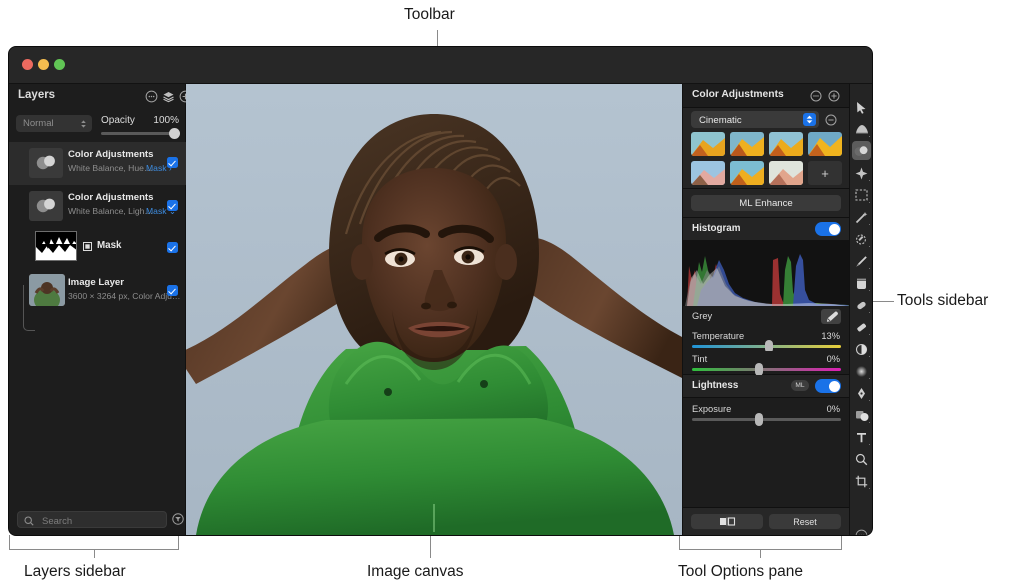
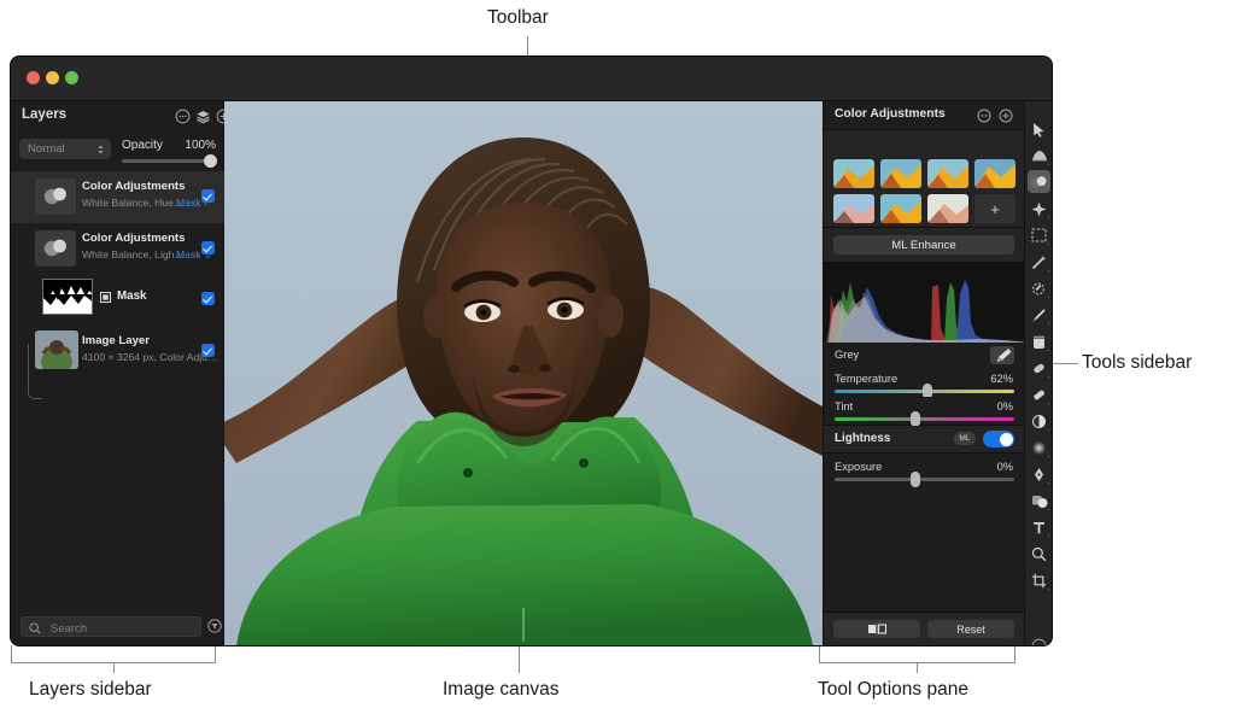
  Toolbar
  Tools sidebar
  Layers sidebar
  Image canvas
  Tool Options pane
  Layers
  Normal
  Opacity
  100%
  Color Adjustments
  White Balance, Hue…
  Mask ›
  Color Adjustments
  White Balance, Ligh…
  Mask ⌄
  Mask
  Image Layer
- 3600 × 3264 px, Color Adju…
+ 4100 × 3264 px, Color Adju…
  Search
  Color Adjustments
- Cinematic
  +
  ML Enhance
- Histogram
  Grey
  Temperature
- 13%
+ 62%
  Tint
  0%
  Lightness
  Exposure
  0%
  Reset
